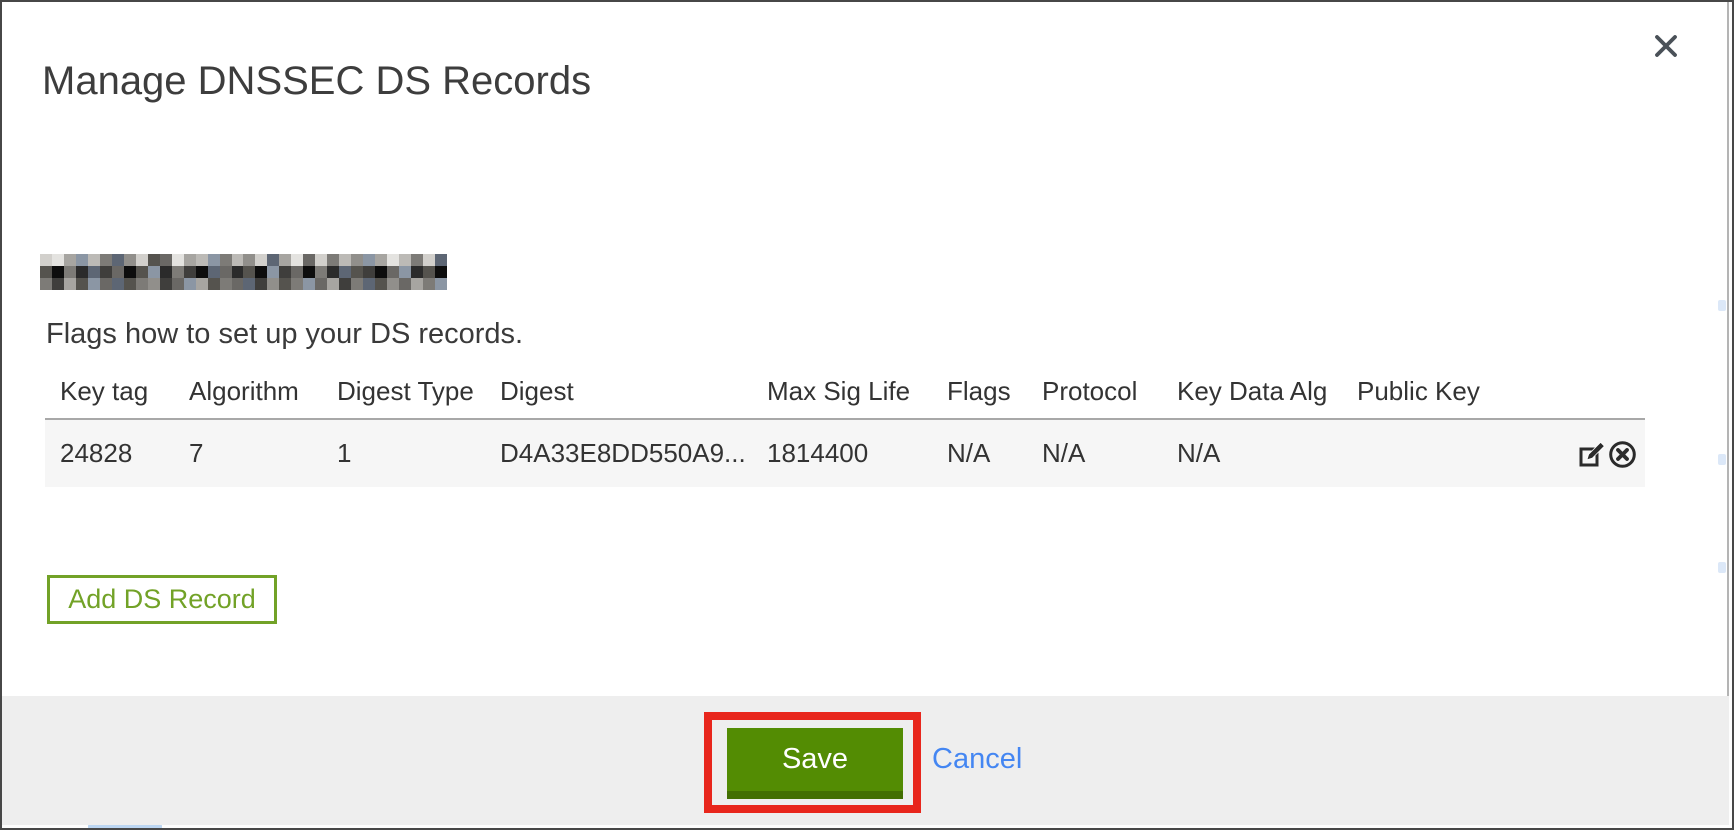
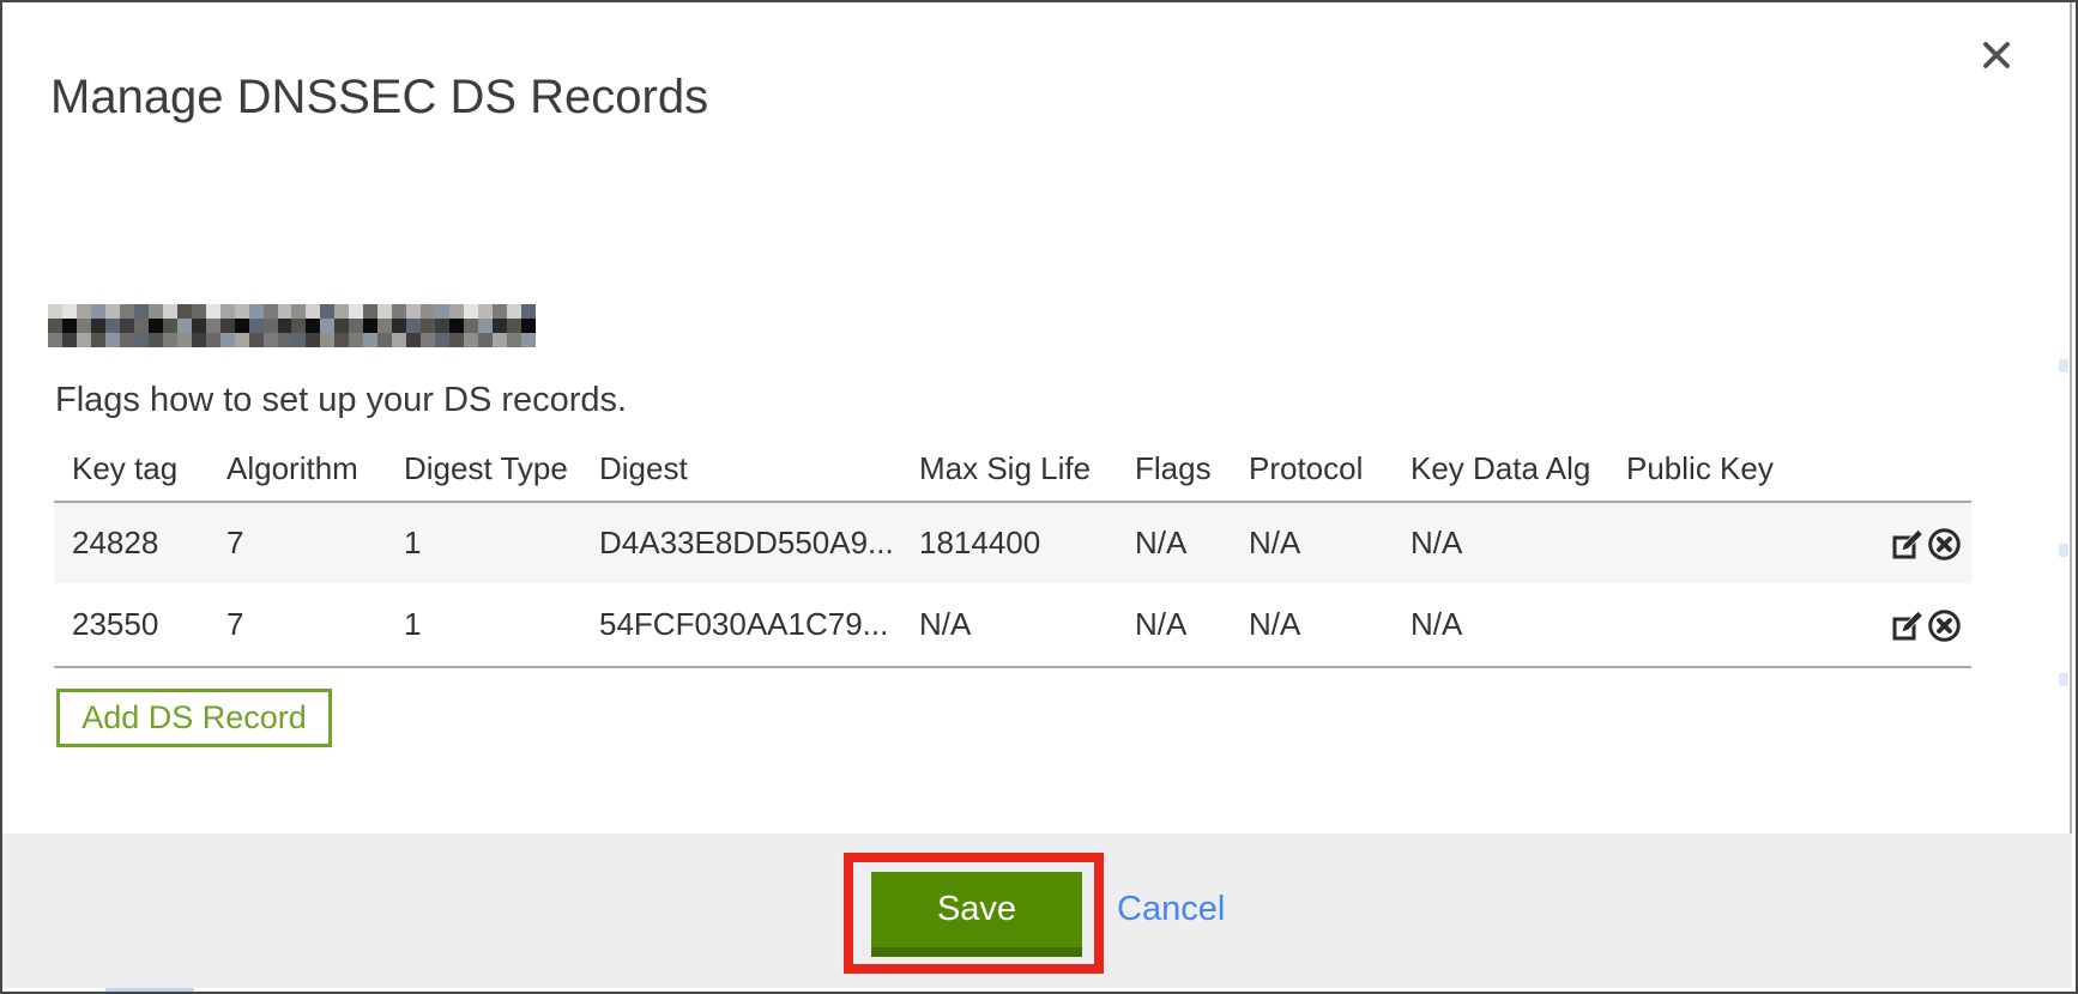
  Manage DNSSEC DS Records
  Flags how to set up your DS records.
  Key tag	Algorithm	Digest Type	Digest	Max Sig Life	Flags	Protocol	Key Data Alg	Public Key
  24828	7	1	D4A33E8DD550A9...	1814400	N/A	N/A	N/A
+ 23550	7	1	54FCF030AA1C79...	N/A	N/A	N/A	N/A
  Add DS Record
  Save
  Cancel
